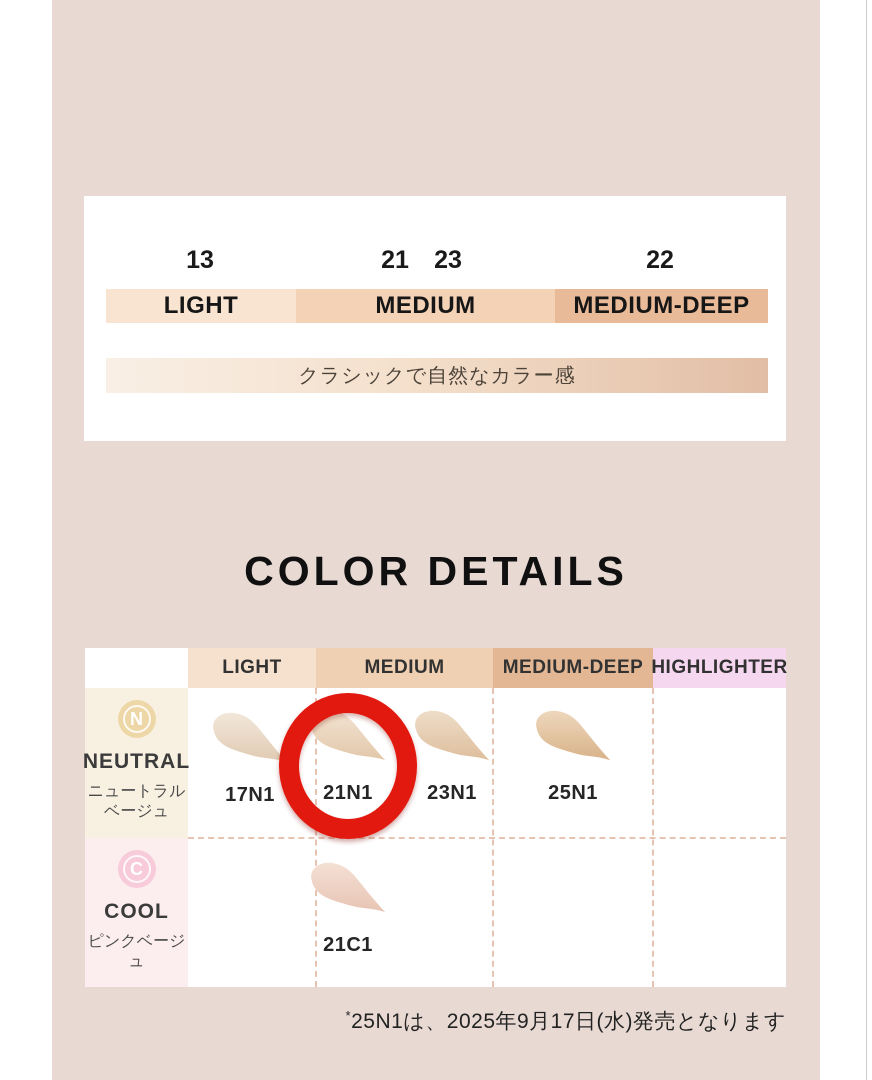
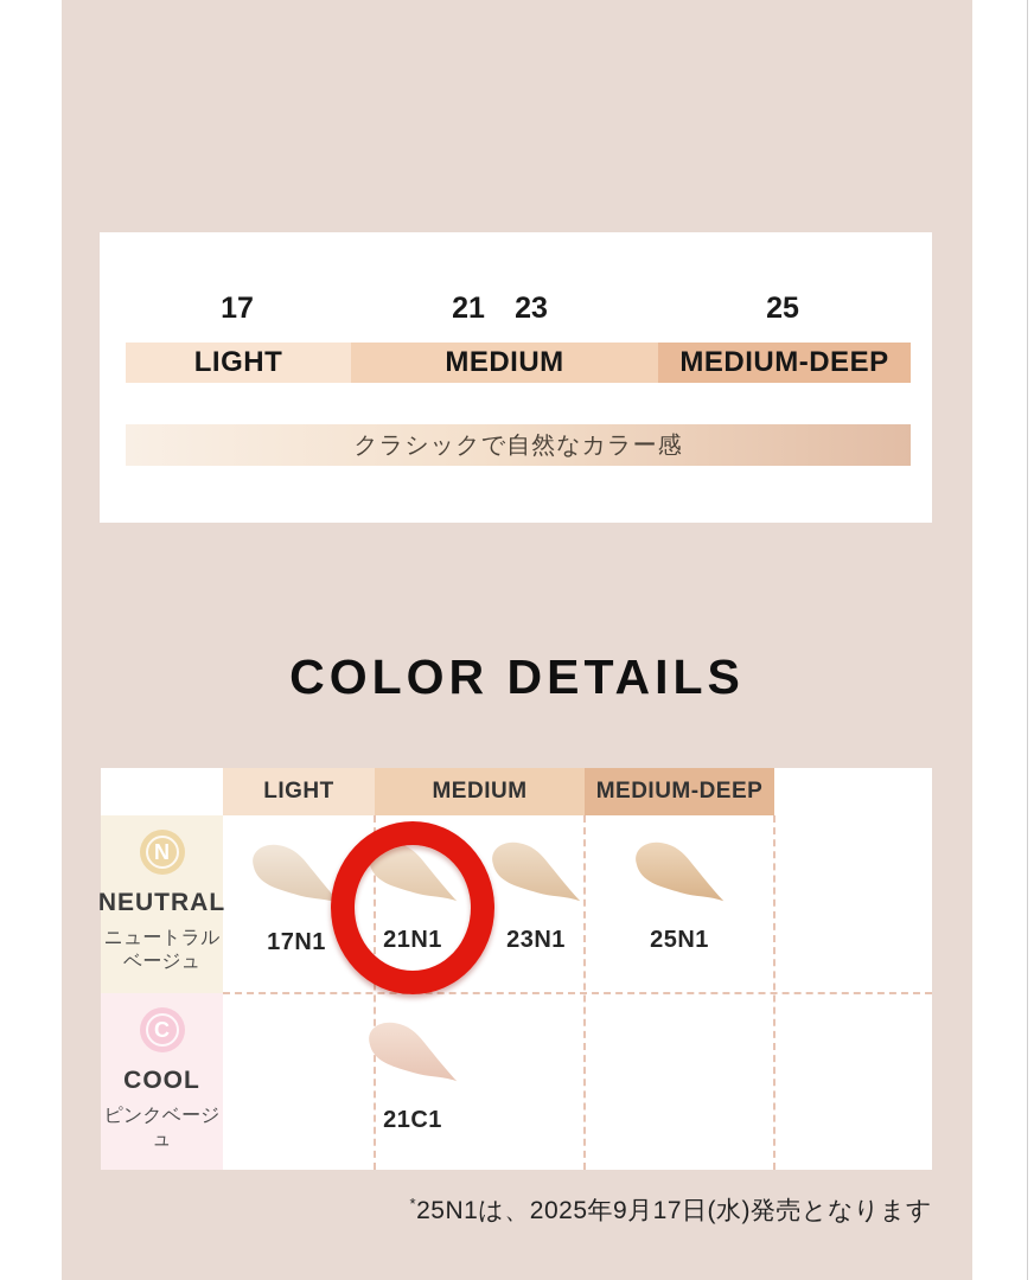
- 13
+ 17
  21
  23
- 22
+ 25
  LIGHT
  MEDIUM
  MEDIUM-DEEP
  クラシックで自然なカラー感
  COLOR DETAILS
  LIGHT
  MEDIUM
  MEDIUM-DEEP
- HIGHLIGHTER
  N
  NEUTRAL
  ニュートラル
  ベージュ
  C
  COOL
  ピンクベージュ
  17N1
  21N1
  23N1
  25N1
  21C1
  *25N1は、2025年9月17日(水)発売となります
